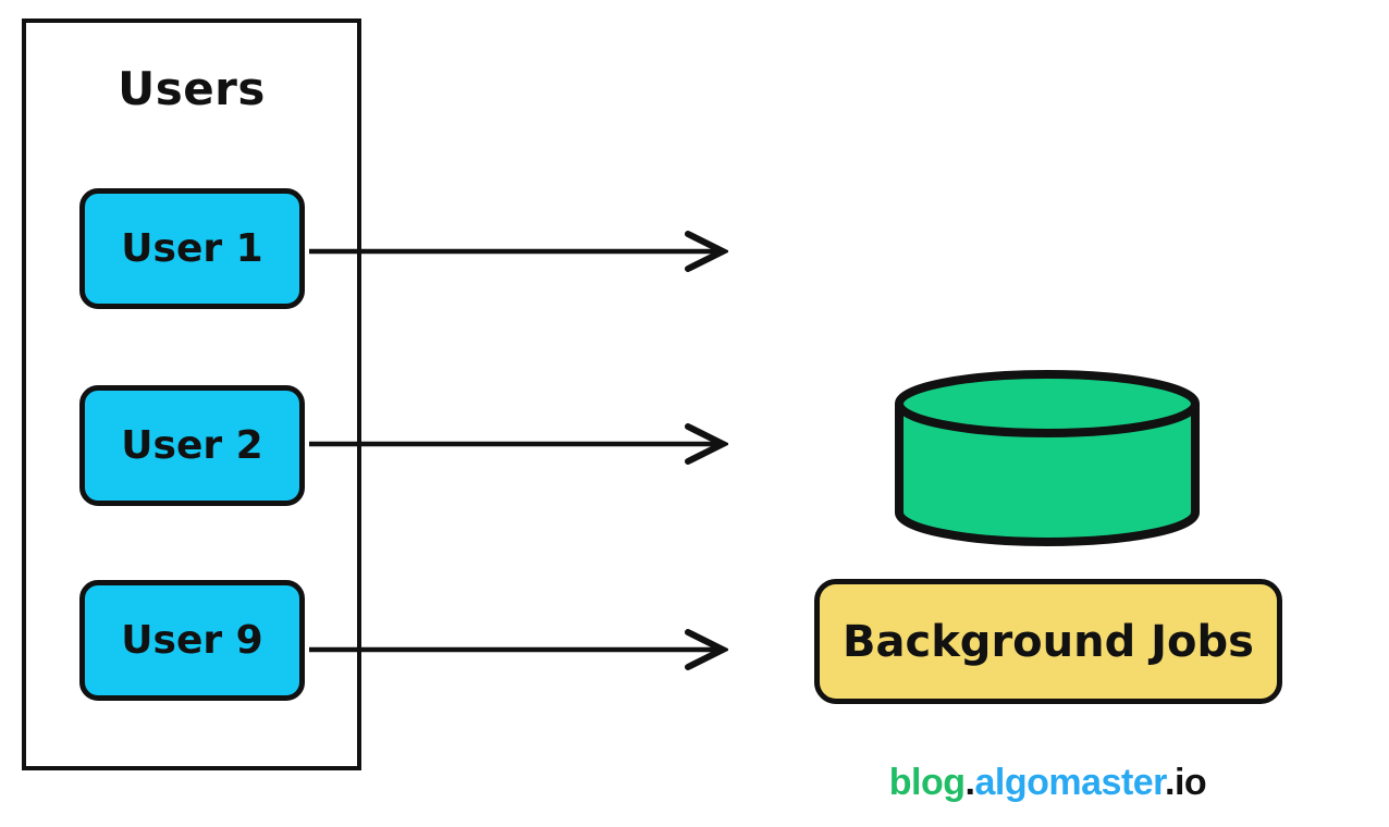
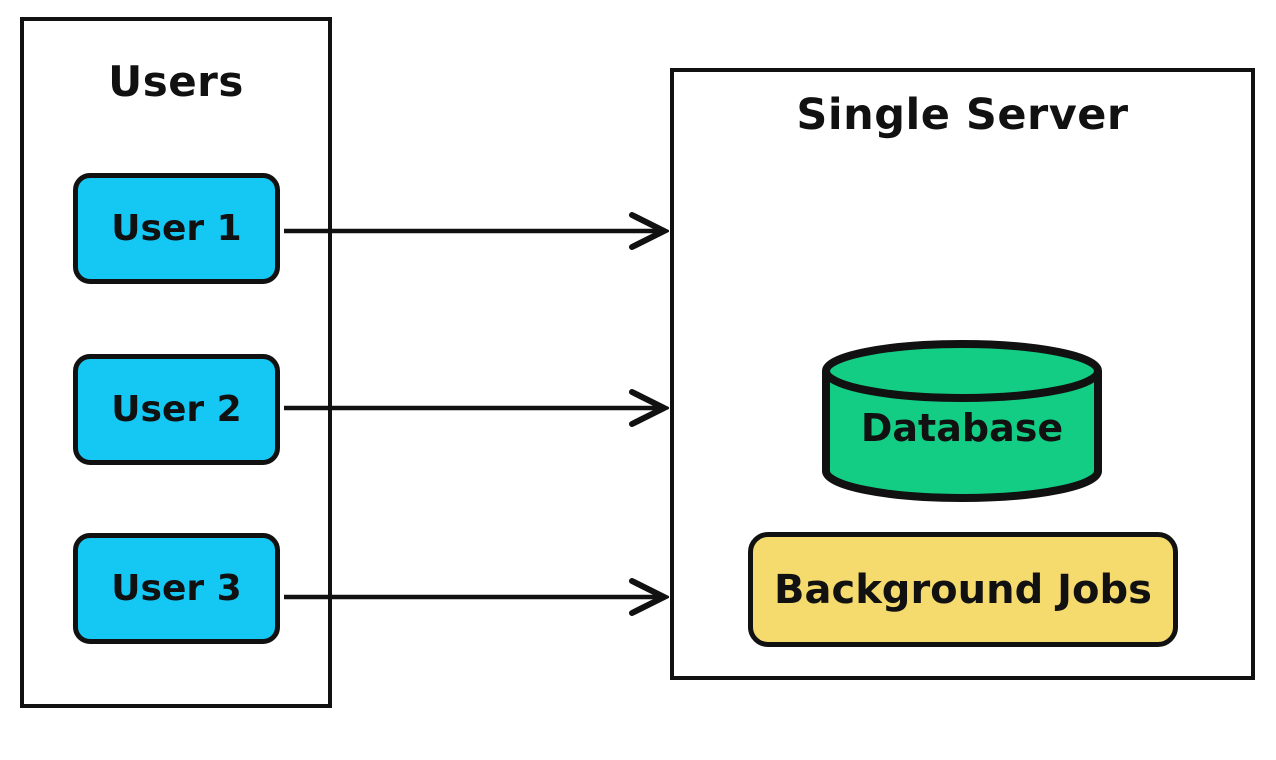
  Users
  User 1
  User 2
- User 9
+ User 3
+ Single Server
+ Database
  Background Jobs
- blog.algomaster.io
